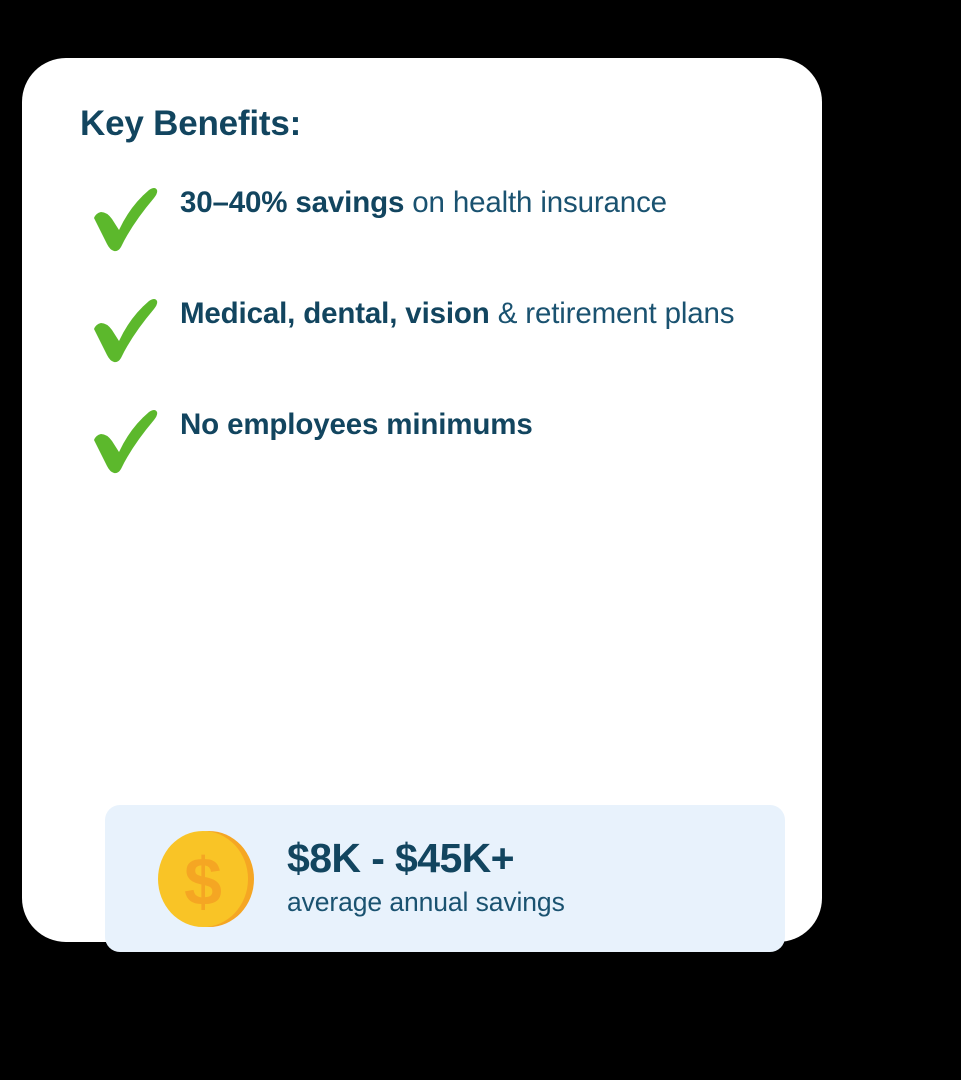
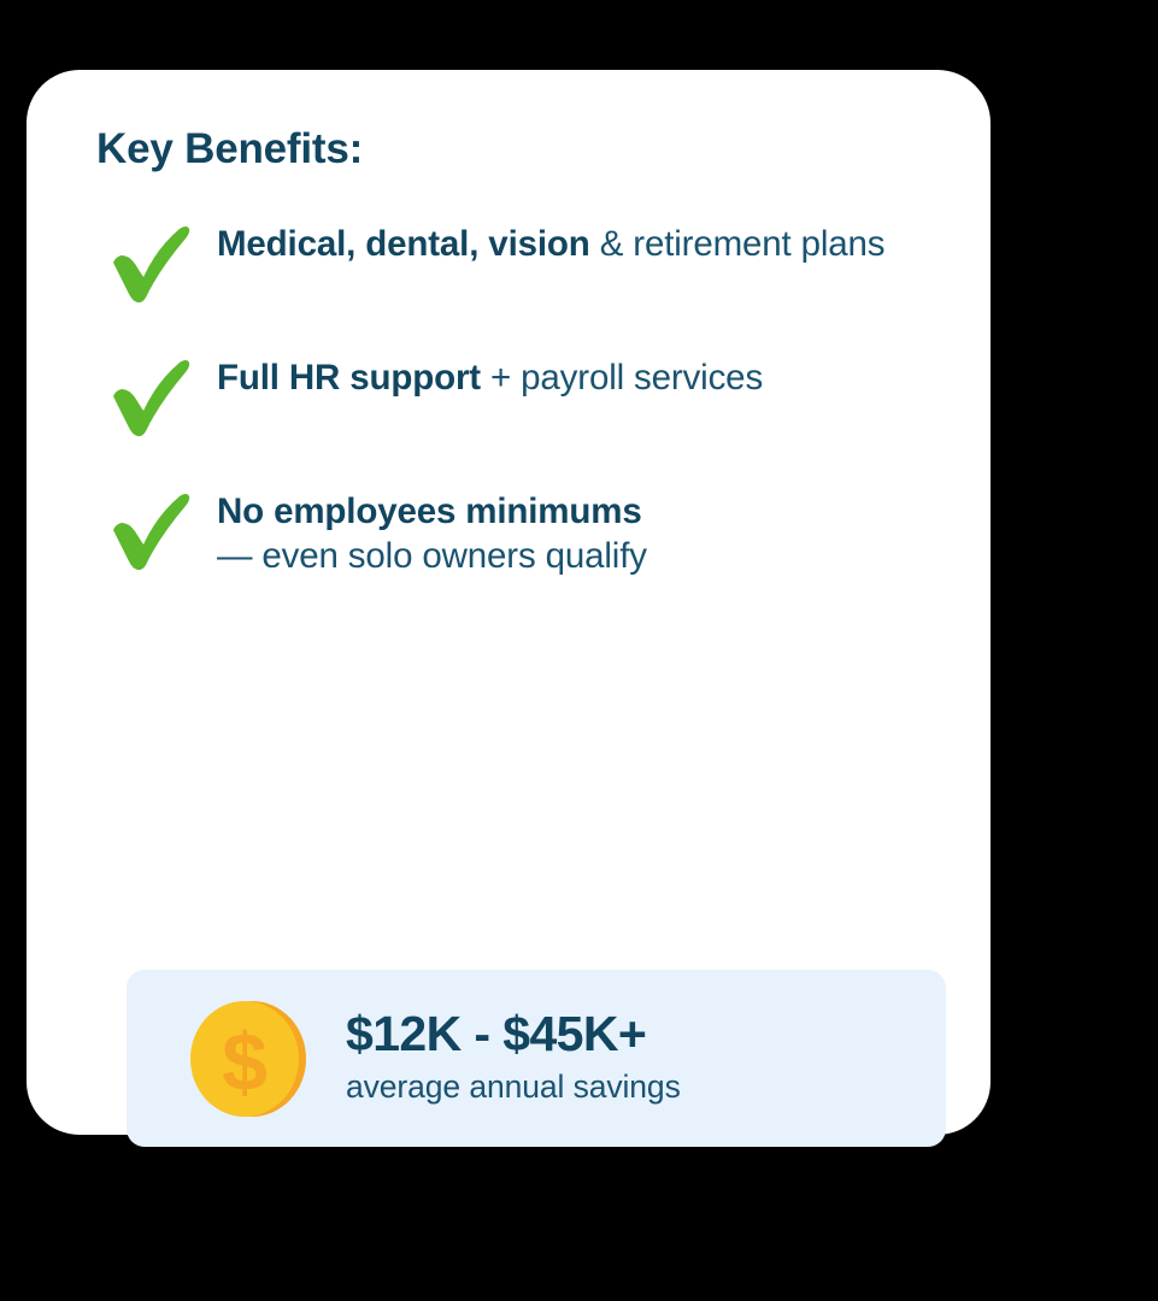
  Key Benefits:
- 30–40% savings on health insurance
  Medical, dental, vision & retirement plans
+ Full HR support + payroll services
  No employees minimums
+ — even solo owners qualify
  $
- $8K - $45K+
+ $12K - $45K+
  average annual savings
